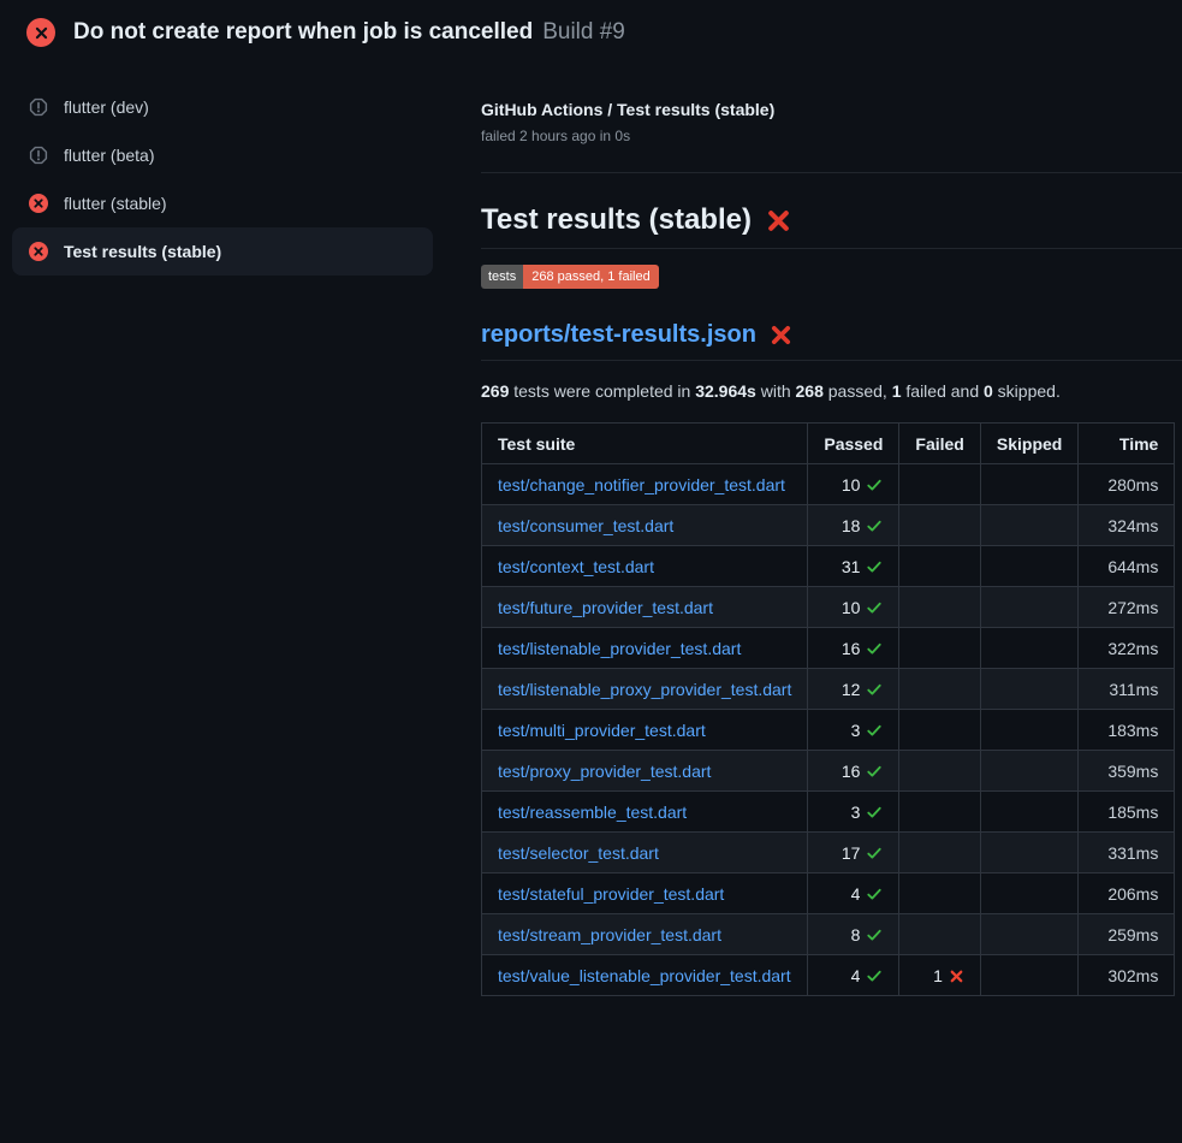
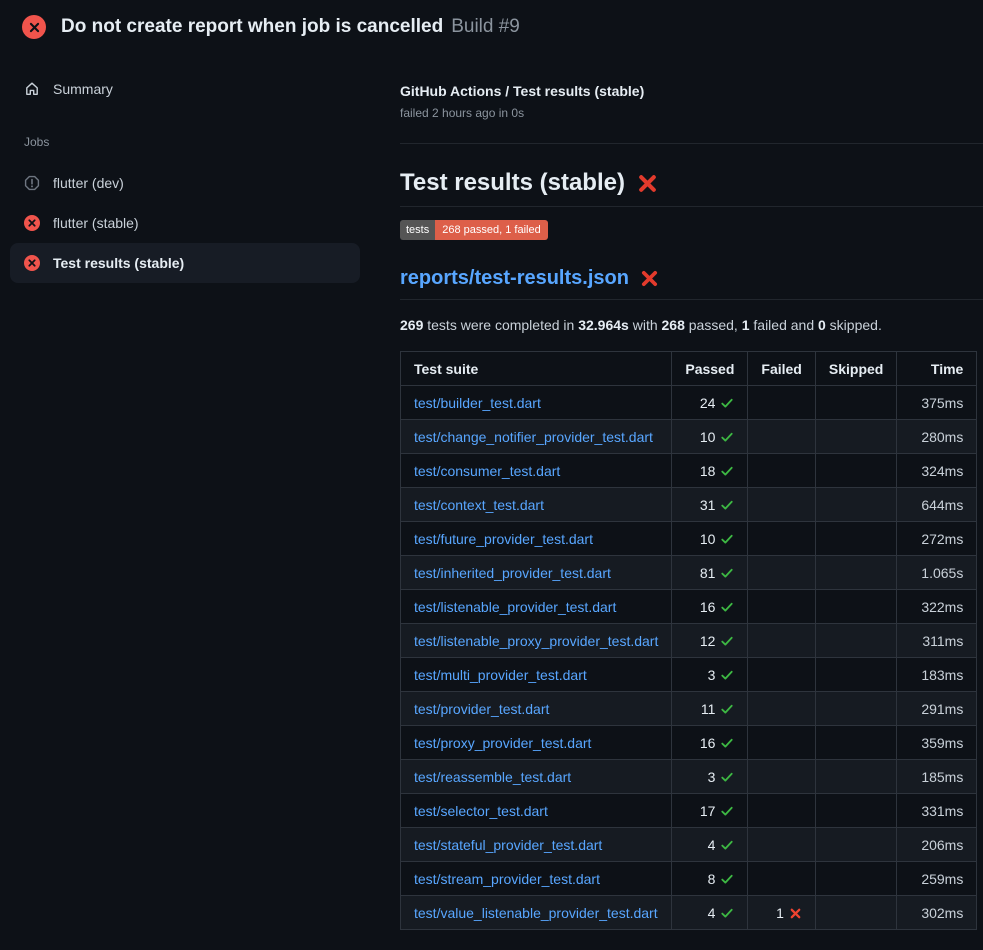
  Do not create report when job is cancelled
  Build #9
+ Summary
+ Jobs
  flutter (dev)
- flutter (beta)
  flutter (stable)
  Test results (stable)
  GitHub Actions / Test results (stable)
  failed 2 hours ago in 0s
  Test results (stable)
  tests
  268 passed, 1 failed
  reports/test-results.json
  269 tests were completed in 32.964s with 268 passed, 1 failed and 0 skipped.
  Test suite	Passed	Failed	Skipped	Time
+ test/builder_test.dart	24			375ms
  test/change_notifier_provider_test.dart	10			280ms
  test/consumer_test.dart	18			324ms
  test/context_test.dart	31			644ms
  test/future_provider_test.dart	10			272ms
+ test/inherited_provider_test.dart	81			1.065s
  test/listenable_provider_test.dart	16			322ms
  test/listenable_proxy_provider_test.dart	12			311ms
  test/multi_provider_test.dart	3			183ms
+ test/provider_test.dart	11			291ms
  test/proxy_provider_test.dart	16			359ms
  test/reassemble_test.dart	3			185ms
  test/selector_test.dart	17			331ms
  test/stateful_provider_test.dart	4			206ms
  test/stream_provider_test.dart	8			259ms
  test/value_listenable_provider_test.dart	4	1		302ms
